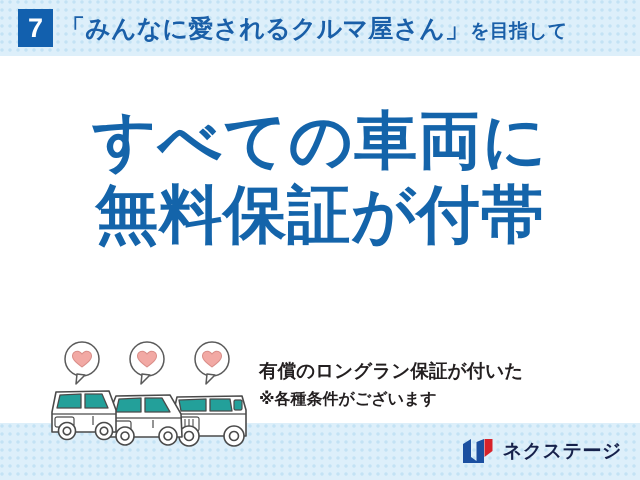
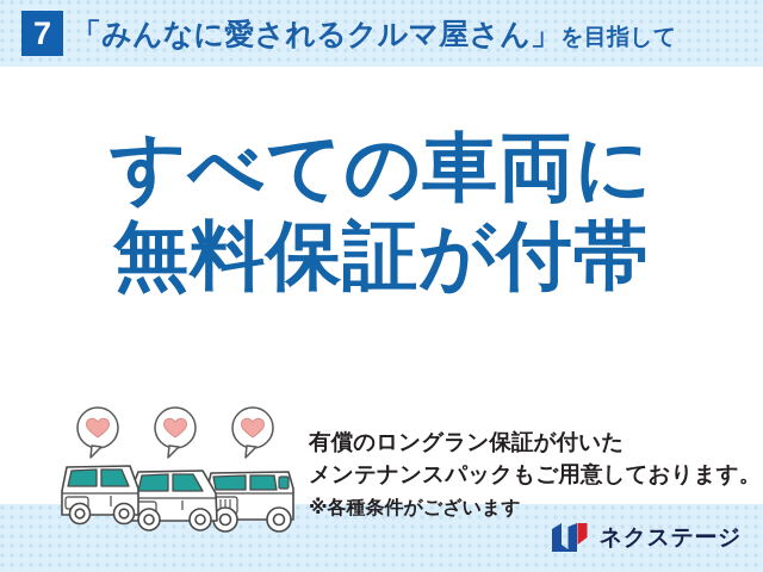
  7
  「みんなに愛されるクルマ屋さん」を目指して
  すべての車両に
  無料保証が付帯
  有償のロングラン保証が付いた
+ メンテナンスパックもご用意しております。
  ※各種条件がございます
  ネクステージ
